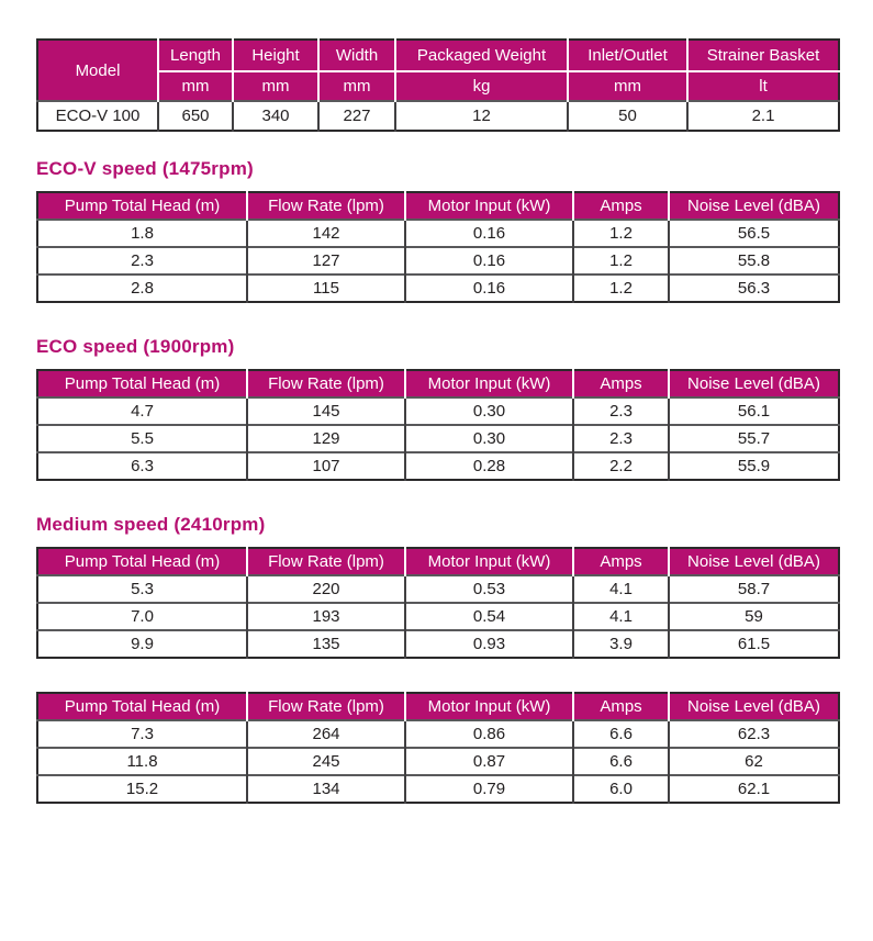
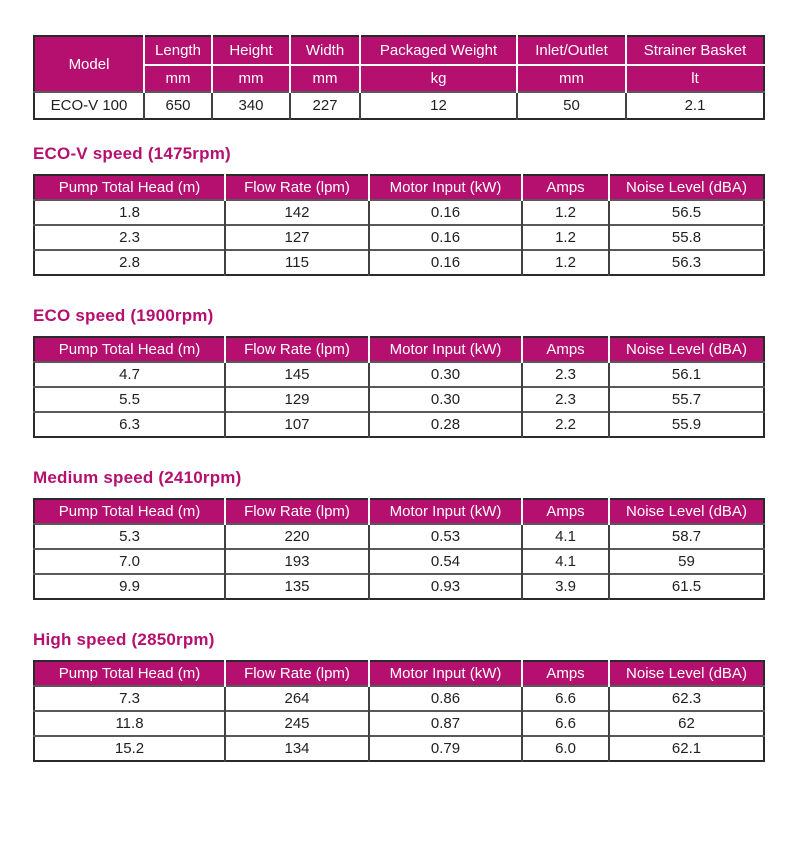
  Model	Length	Height	Width	Packaged Weight	Inlet/Outlet	Strainer Basket
  mm	mm	mm	kg	mm	lt
  ECO-V 100	650	340	227	12	50	2.1
  ECO-V speed (1475rpm)
  Pump Total Head (m)	Flow Rate (lpm)	Motor Input (kW)	Amps	Noise Level (dBA)
  1.8	142	0.16	1.2	56.5
  2.3	127	0.16	1.2	55.8
  2.8	115	0.16	1.2	56.3
  ECO speed (1900rpm)
  Pump Total Head (m)	Flow Rate (lpm)	Motor Input (kW)	Amps	Noise Level (dBA)
  4.7	145	0.30	2.3	56.1
  5.5	129	0.30	2.3	55.7
  6.3	107	0.28	2.2	55.9
  Medium speed (2410rpm)
  Pump Total Head (m)	Flow Rate (lpm)	Motor Input (kW)	Amps	Noise Level (dBA)
  5.3	220	0.53	4.1	58.7
  7.0	193	0.54	4.1	59
  9.9	135	0.93	3.9	61.5
+ High speed (2850rpm)
  Pump Total Head (m)	Flow Rate (lpm)	Motor Input (kW)	Amps	Noise Level (dBA)
  7.3	264	0.86	6.6	62.3
  11.8	245	0.87	6.6	62
  15.2	134	0.79	6.0	62.1
